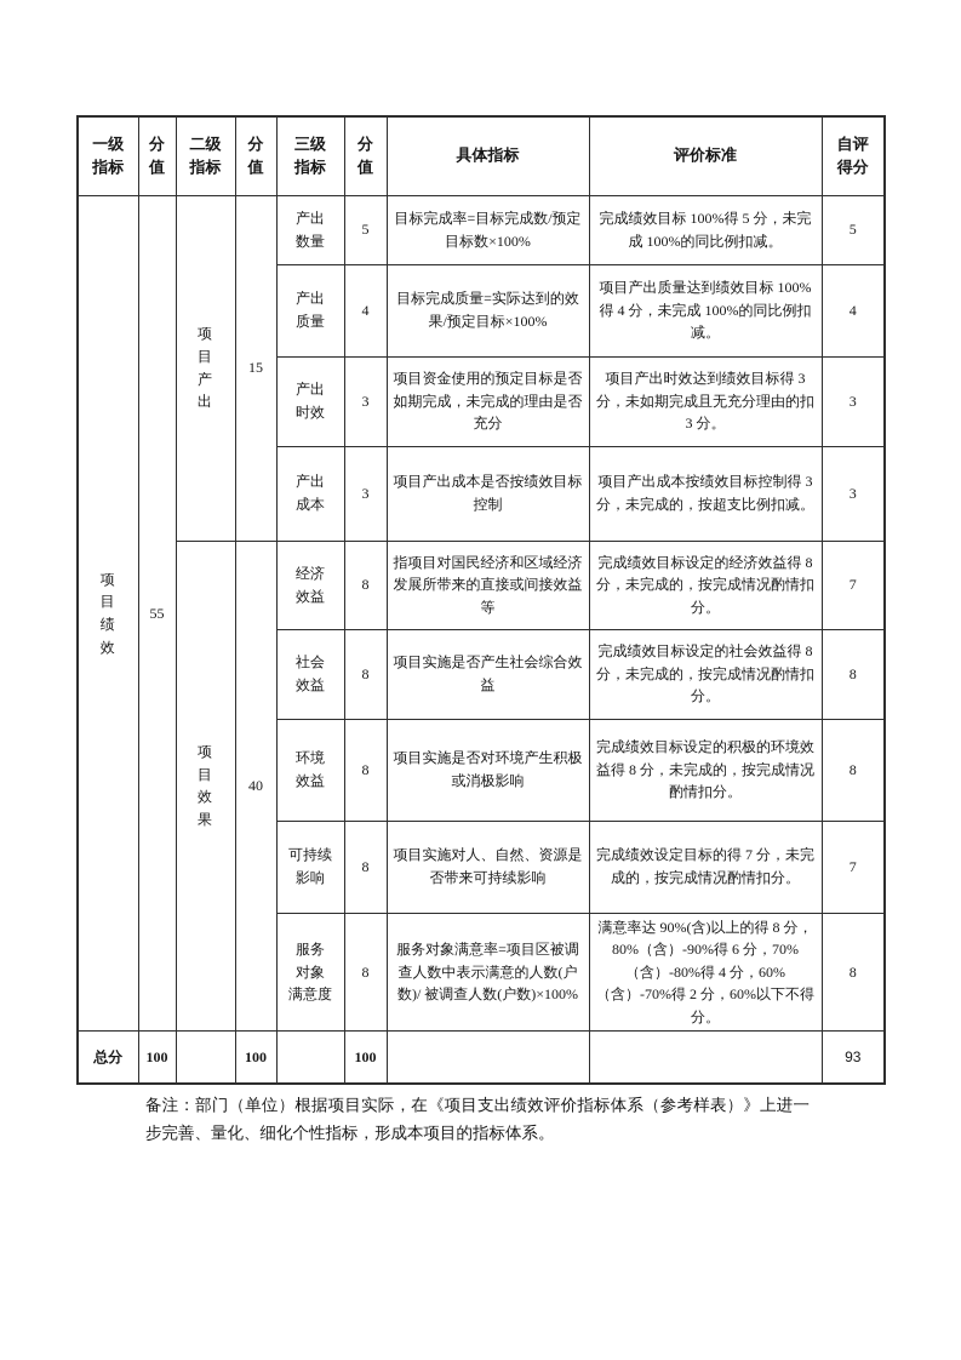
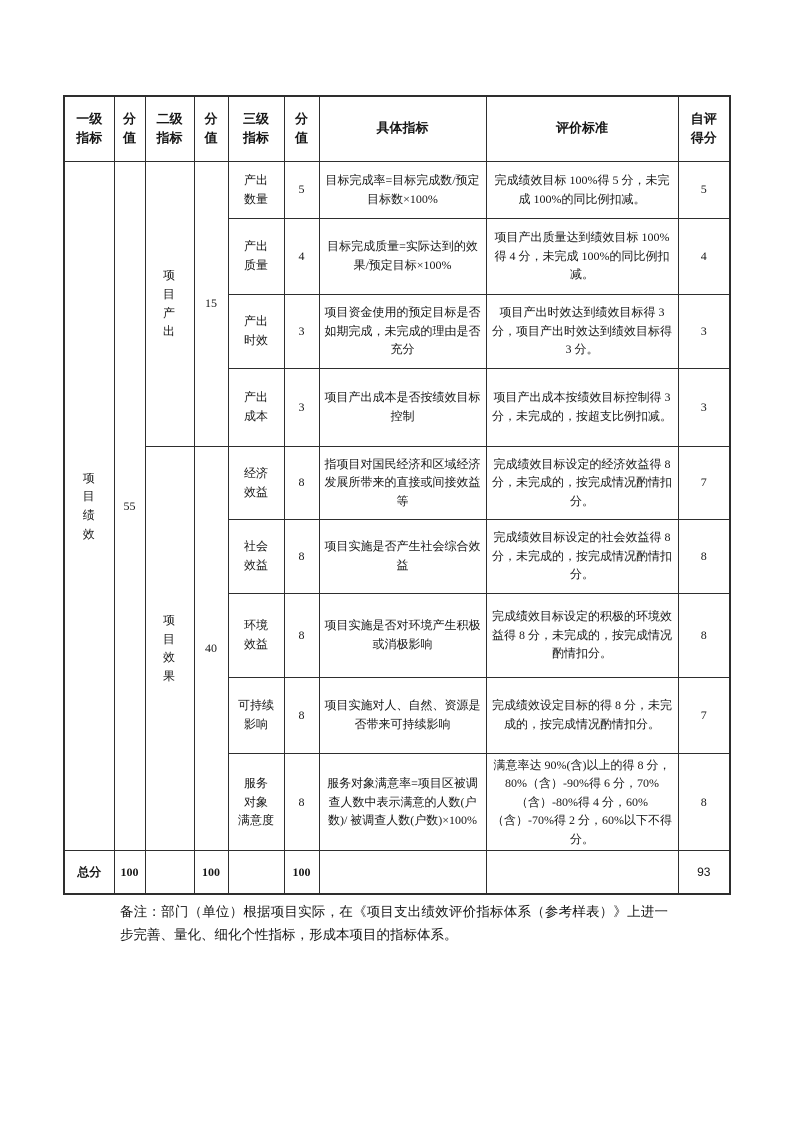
  一级 指标	分 值	二级 指标	分 值	三级 指标	分 值	具体指标	评价标准	自评 得分
  项 目 绩 效	55	项 目 产 出	15	产出 数量	5	目标完成率=目标完成数/预定目标数×100%	完成绩效目标 100%得 5 分，未完成 100%的同比例扣减。	5
  产出 质量	4	目标完成质量=实际达到的效果/预定目标×100%	项目产出质量达到绩效目标 100%得 4 分，未完成 100%的同比例扣减。	4
- 产出 时效	3	项目资金使用的预定目标是否如期完成，未完成的理由是否充分	项目产出时效达到绩效目标得 3 分，未如期完成且无充分理由的扣 3 分。	3
+ 产出 时效	3	项目资金使用的预定目标是否如期完成，未完成的理由是否充分	项目产出时效达到绩效目标得 3 分，项目产出时效达到绩效目标得 3 分。	3
  产出 成本	3	项目产出成本是否按绩效目标控制	项目产出成本按绩效目标控制得 3 分，未完成的，按超支比例扣减。	3
  项 目 效 果	40	经济 效益	8	指项目对国民经济和区域经济发展所带来的直接或间接效益等	完成绩效目标设定的经济效益得 8 分，未完成的，按完成情况酌情扣分。	7
  社会 效益	8	项目实施是否产生社会综合效益	完成绩效目标设定的社会效益得 8 分，未完成的，按完成情况酌情扣分。	8
  环境 效益	8	项目实施是否对环境产生积极或消极影响	完成绩效目标设定的积极的环境效益得 8 分，未完成的，按完成情况酌情扣分。	8
- 可持续 影响	8	项目实施对人、自然、资源是否带来可持续影响	完成绩效设定目标的得 7 分，未完成的，按完成情况酌情扣分。	7
+ 可持续 影响	8	项目实施对人、自然、资源是否带来可持续影响	完成绩效设定目标的得 8 分，未完成的，按完成情况酌情扣分。	7
  服务 对象 满意度	8	服务对象满意率=项目区被调查人数中表示满意的人数(户数)/ 被调查人数(户数)×100%	满意率达 90%(含)以上的得 8 分，80%（含）-90%得 6 分，70%（含）-80%得 4 分，60%（含）-70%得 2 分，60%以下不得分。	8
  总分	100		100		100			93
  备注：部门（单位）根据项目实际，在《项目支出绩效评价指标体系（参考样表）》上进一步完善、量化、细化个性指标，形成本项目的指标体系。
